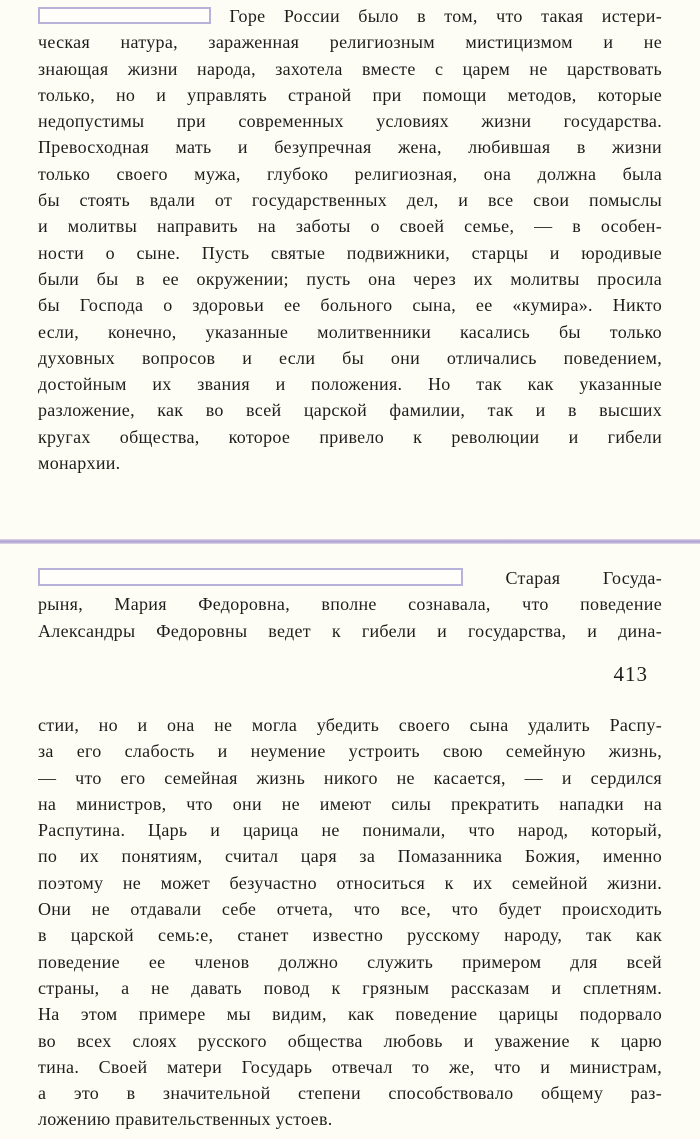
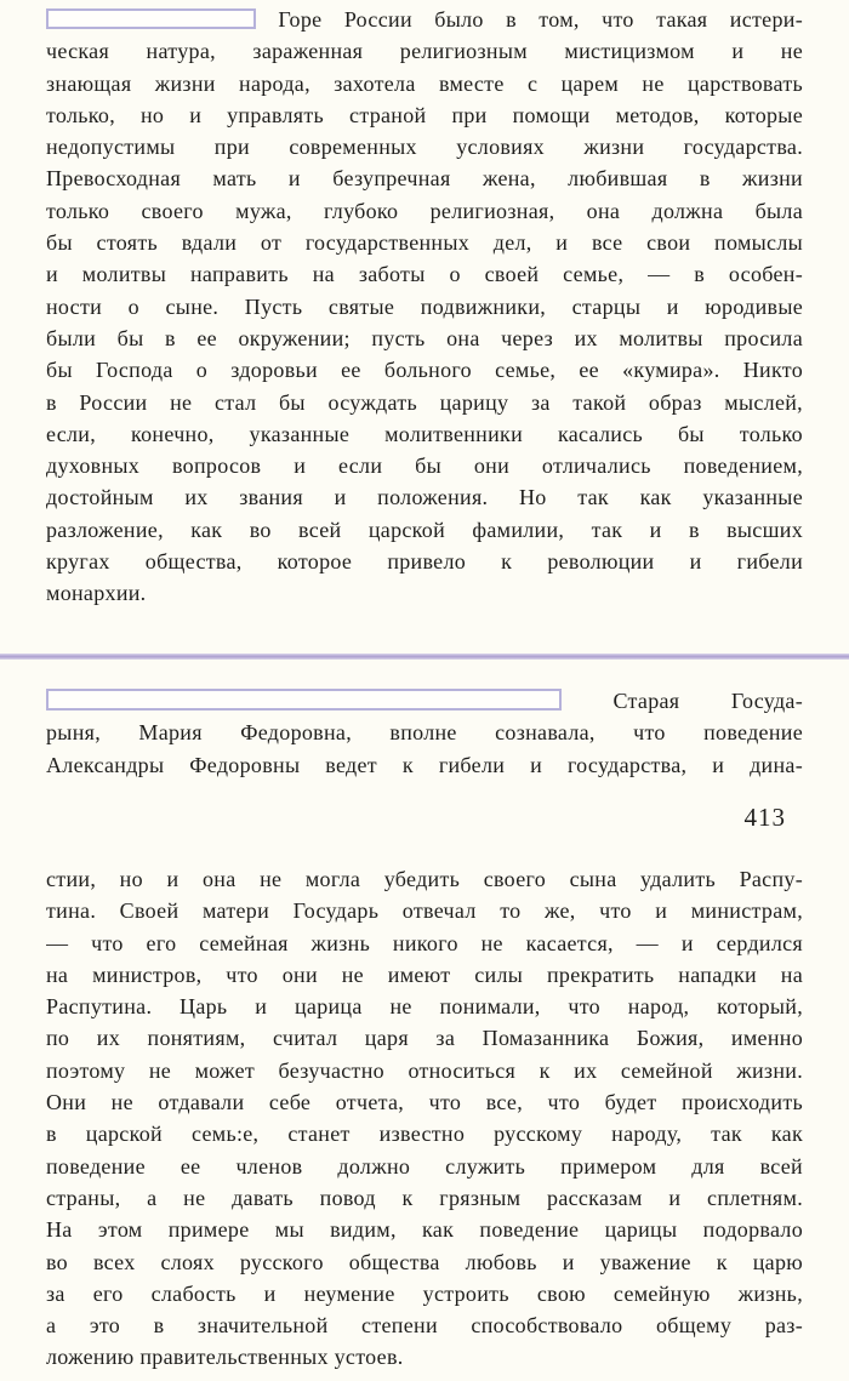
  Горе России было в том, что такая истери-
  ческая натура, зараженная религиозным мистицизмом и не
  знающая жизни народа, захотела вместе с царем не царствовать
  только, но и управлять страной при помощи методов, которые
  недопустимы при современных условиях жизни государства.
  Превосходная мать и безупречная жена, любившая в жизни
  только своего мужа, глубоко религиозная, она должна была
  бы стоять вдали от государственных дел, и все свои помыслы
  и молитвы направить на заботы о своей семье, — в особен-
  ности о сыне. Пусть святые подвижники, старцы и юродивые
  были бы в ее окружении; пусть она через их молитвы просила
- бы Господа о здоровьи ее больного сына, ее «кумира». Никто
+ бы Господа о здоровьи ее больного семье, ее «кумира». Никто
+ в России не стал бы осуждать царицу за такой образ мыслей,
  если, конечно, указанные молитвенники касались бы только
  духовных вопросов и если бы они отличались поведением,
  достойным их звания и положения. Но так как указанные
  разложение, как во всей царской фамилии, так и в высших
  кругах общества, которое привело к революции и гибели
  монархии.
  Старая Госуда-
  рыня, Мария Федоровна, вполне сознавала, что поведение
  Александры Федоровны ведет к гибели и государства, и дина-
  413
  стии, но и она не могла убедить своего сына удалить Распу-
- за его слабость и неумение устроить свою семейную жизнь,
+ тина. Своей матери Государь отвечал то же, что и министрам,
  — что его семейная жизнь никого не касается, — и сердился
  на министров, что они не имеют силы прекратить нападки на
  Распутина. Царь и царица не понимали, что народ, который,
  по их понятиям, считал царя за Помазанника Божия, именно
  поэтому не может безучастно относиться к их семейной жизни.
  Они не отдавали себе отчета, что все, что будет происходить
  в царской семь:е, станет известно русскому народу, так как
  поведение ее членов должно служить примером для всей
  страны, а не давать повод к грязным рассказам и сплетням.
  На этом примере мы видим, как поведение царицы подорвало
  во всех слоях русского общества любовь и уважение к царю
- тина. Своей матери Государь отвечал то же, что и министрам,
+ за его слабость и неумение устроить свою семейную жизнь,
  а это в значительной степени способствовало общему раз-
  ложению правительственных устоев.
